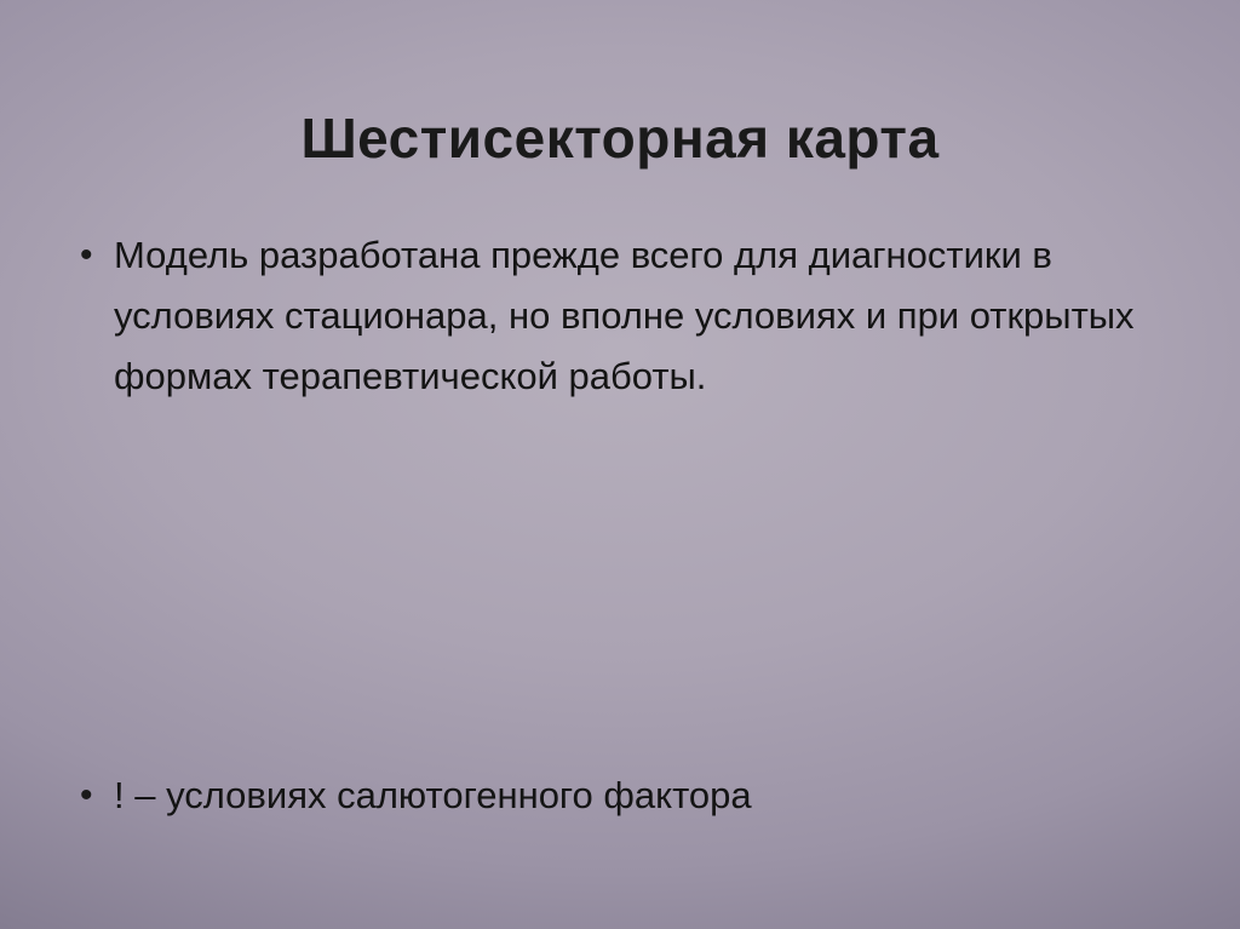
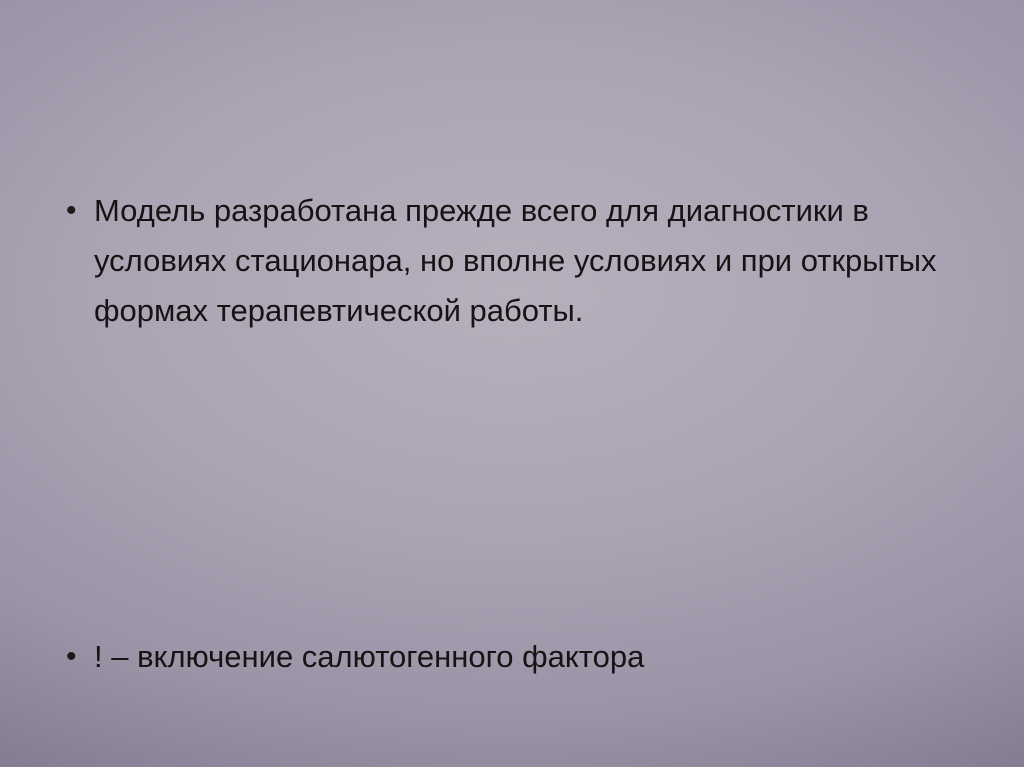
- Шестисекторная карта
  •
  Модель разработана прежде всего для диагностики в условиях стационара, но вполне условиях и при открытых формах терапевтической работы.
  •
- ! – условиях салютогенного фактора
+ ! – включение салютогенного фактора
